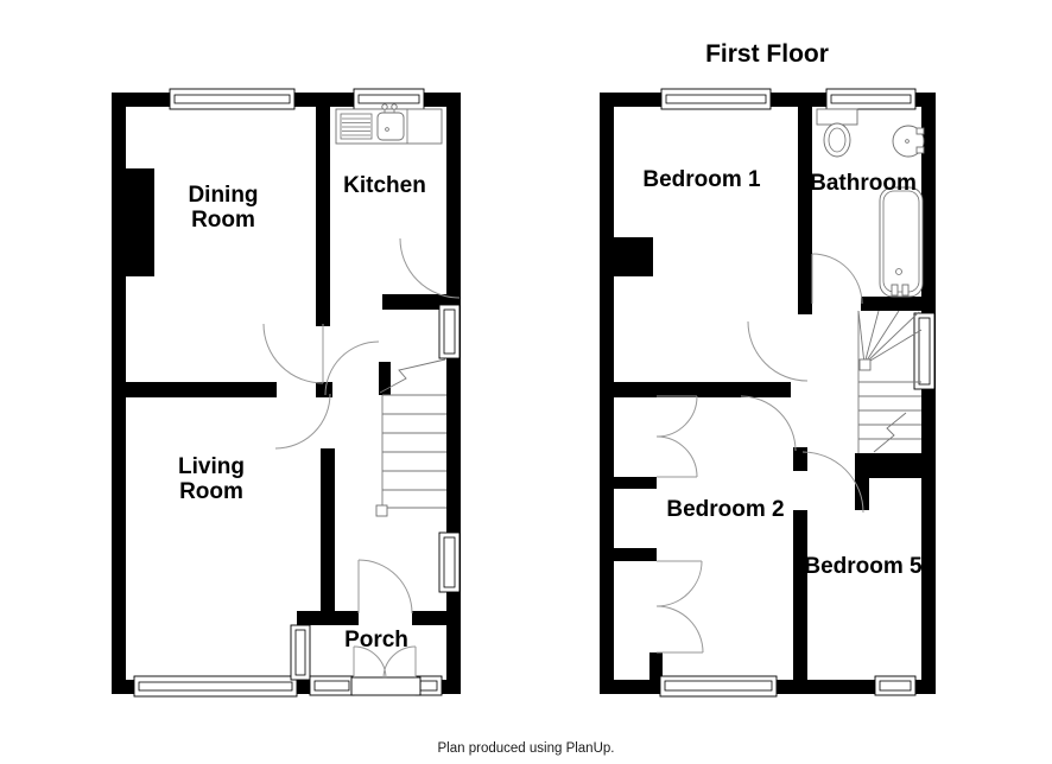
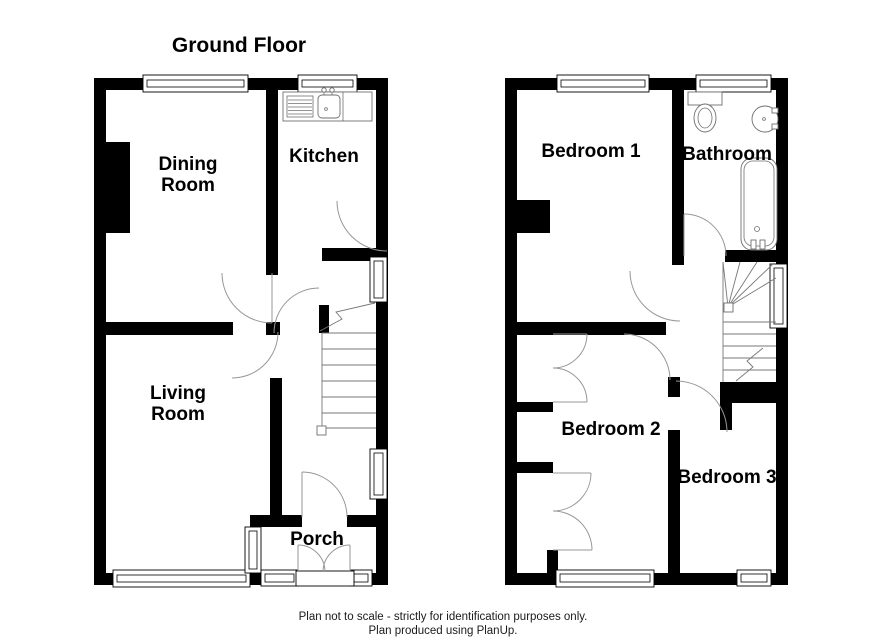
+ Ground Floor
  Dining
  Room
  Kitchen
  Living
  Room
  Porch
- First Floor
  Bedroom 1
  Bathroom
  Bedroom 2
- Bedroom 5
+ Bedroom 3
+ Plan not to scale - strictly for identification purposes only.
  Plan produced using PlanUp.
